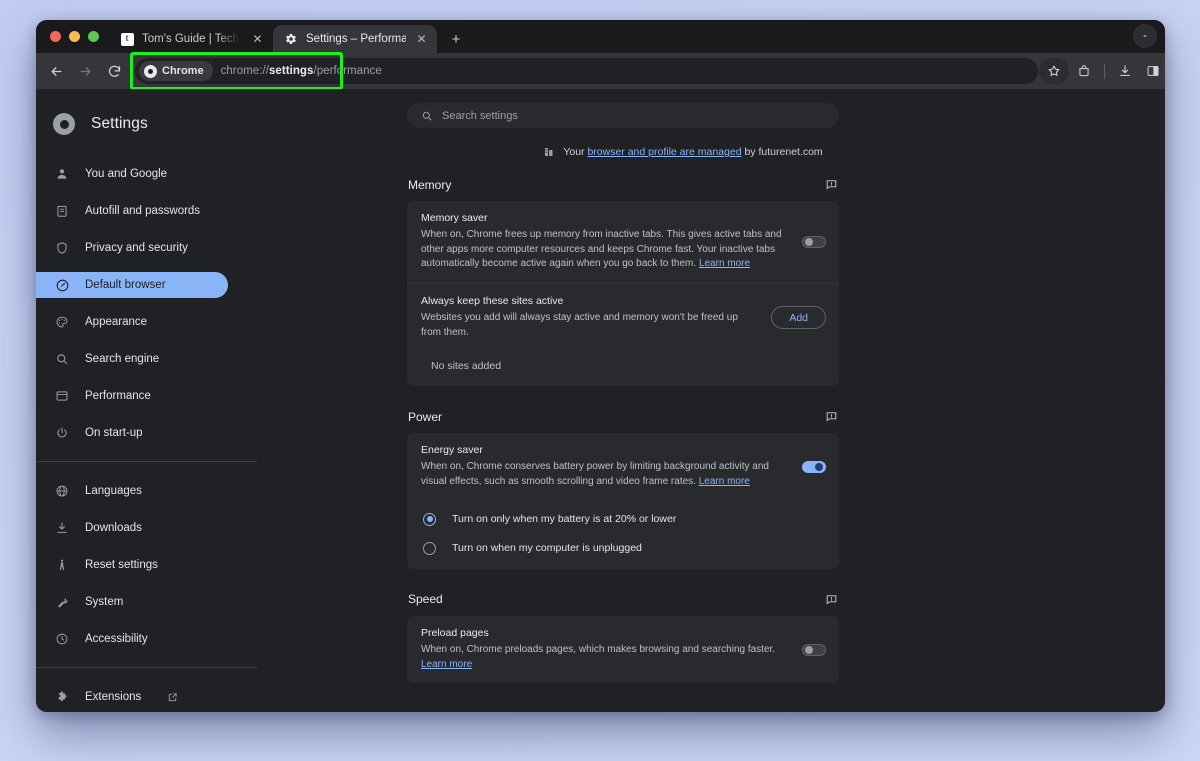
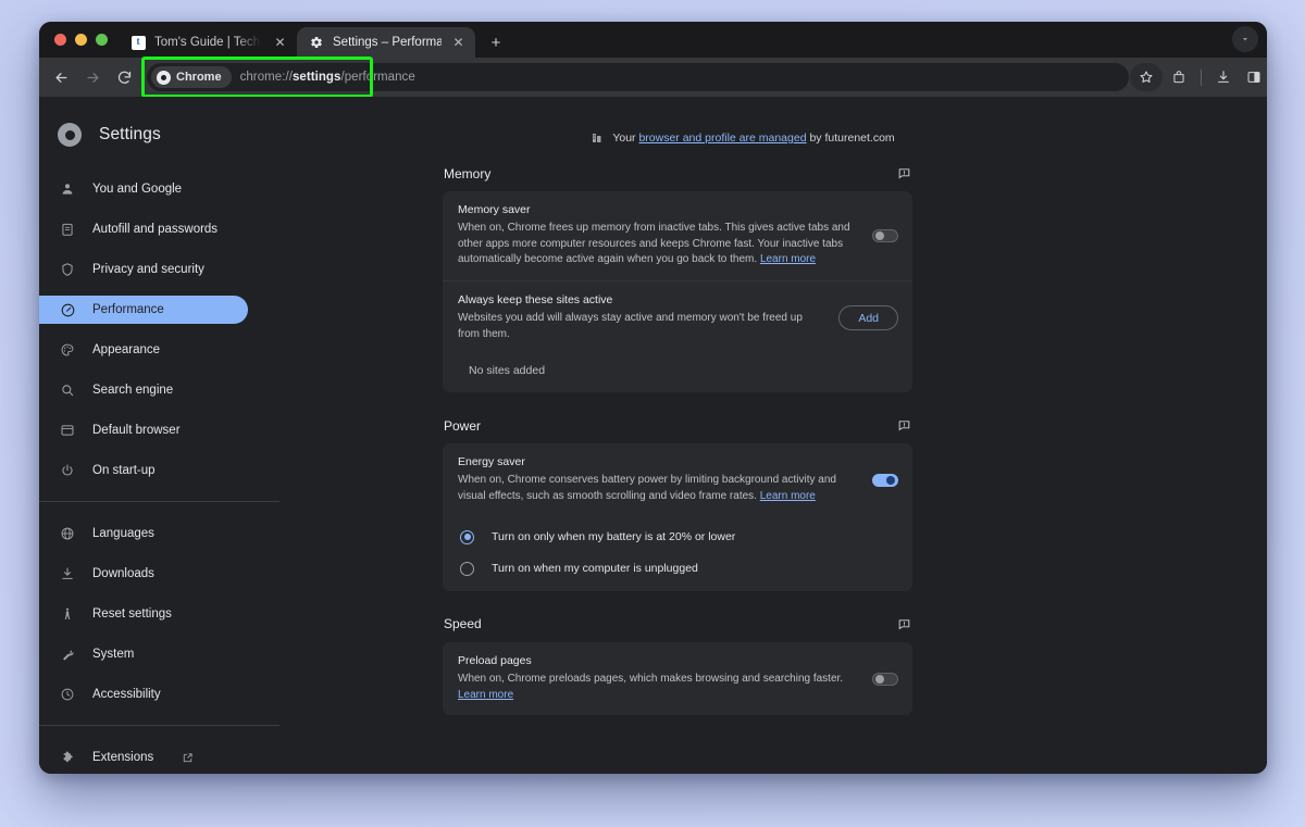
  t
  ✕
  Settings – Performa
  ✕
  +
  Chrome
  chrome://settings/performance
  Settings
  You and Google
  Autofill and passwords
  Privacy and security
- Default browser
+ Performance
  Appearance
  Search engine
- Performance
+ Default browser
  On start-up
  Languages
  Downloads
  Reset settings
  System
  Accessibility
  Extensions
- Search settings
  Your browser and profile are managed by futurenet.com
  Memory
  Memory saver
  When on, Chrome frees up memory from inactive tabs. This gives active tabs and other apps more computer resources and keeps Chrome fast. Your inactive tabs automatically become active again when you go back to them. Learn more
  Always keep these sites active
  Websites you add will always stay active and memory won't be freed up from them.
  Add
  No sites added
  Power
  Energy saver
  When on, Chrome conserves battery power by limiting background activity and visual effects, such as smooth scrolling and video frame rates. Learn more
  Turn on only when my battery is at 20% or lower
  Turn on when my computer is unplugged
  Speed
  Preload pages
  When on, Chrome preloads pages, which makes browsing and searching faster. Learn more
